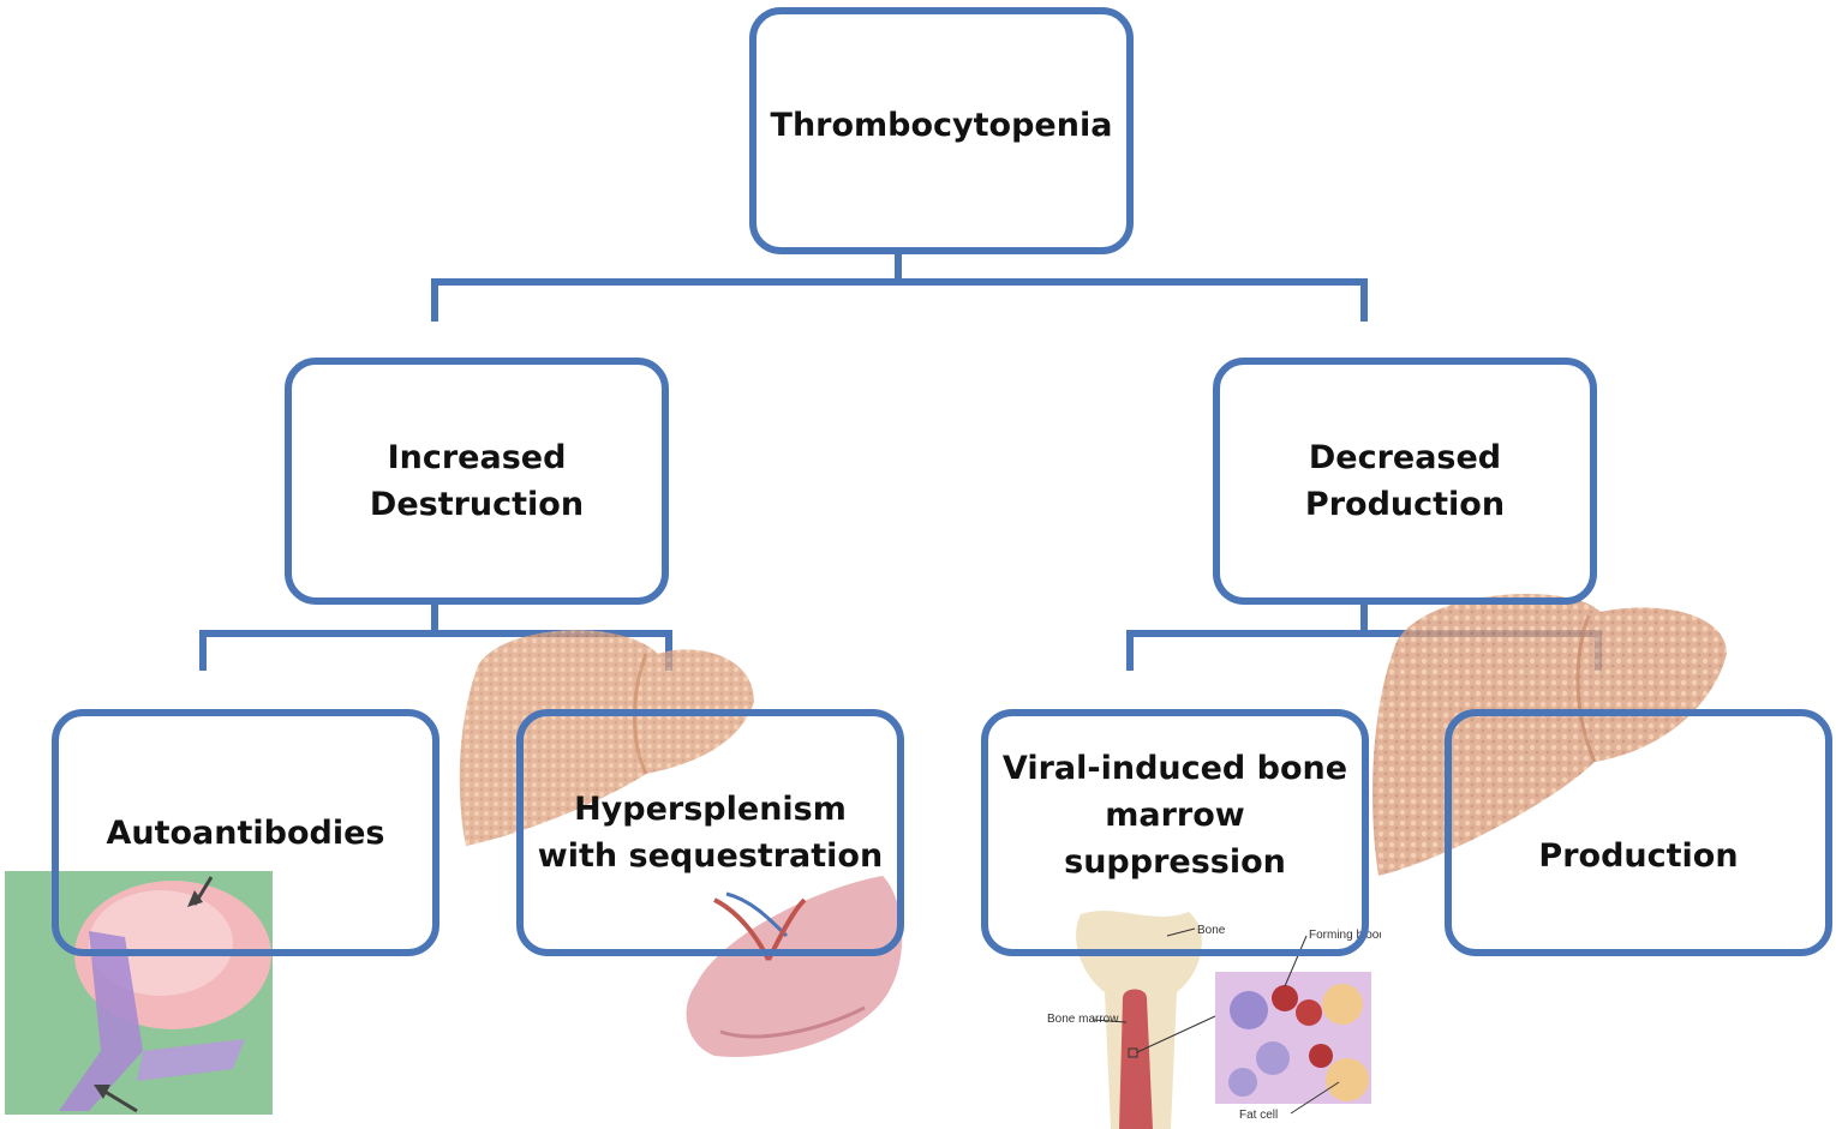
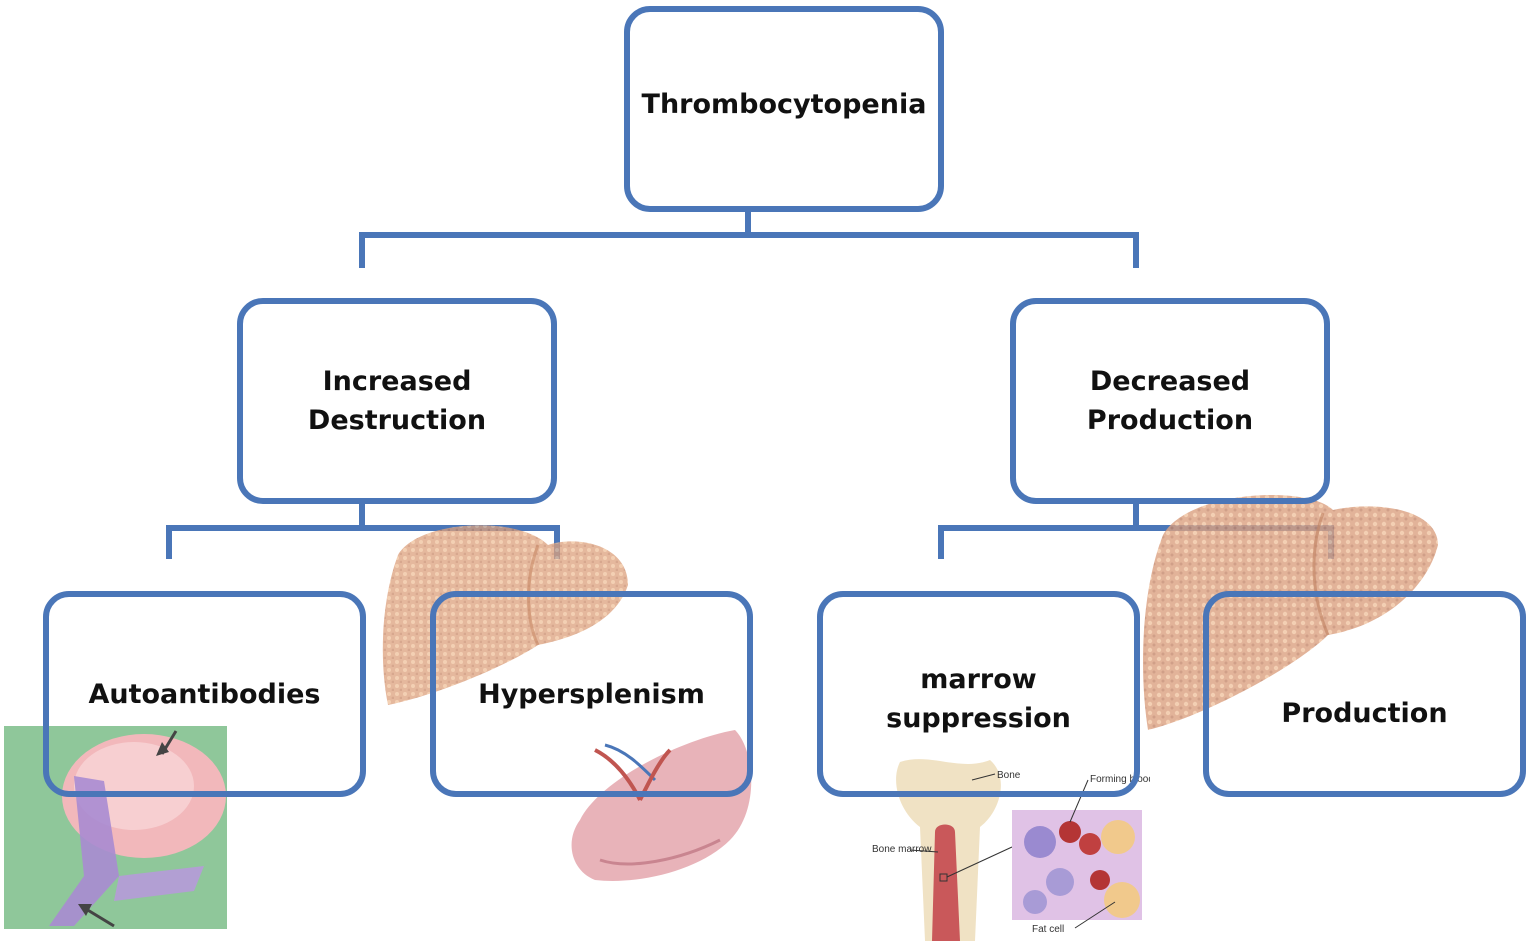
  Bone
  Bone marrow
  Fat cell
  Thrombocytopenia
  Increased
  Destruction
  Decreased
  Production
  Autoantibodies
  Hypersplenism
- with sequestration
- Viral-induced bone
  marrow
  suppression
  Production
